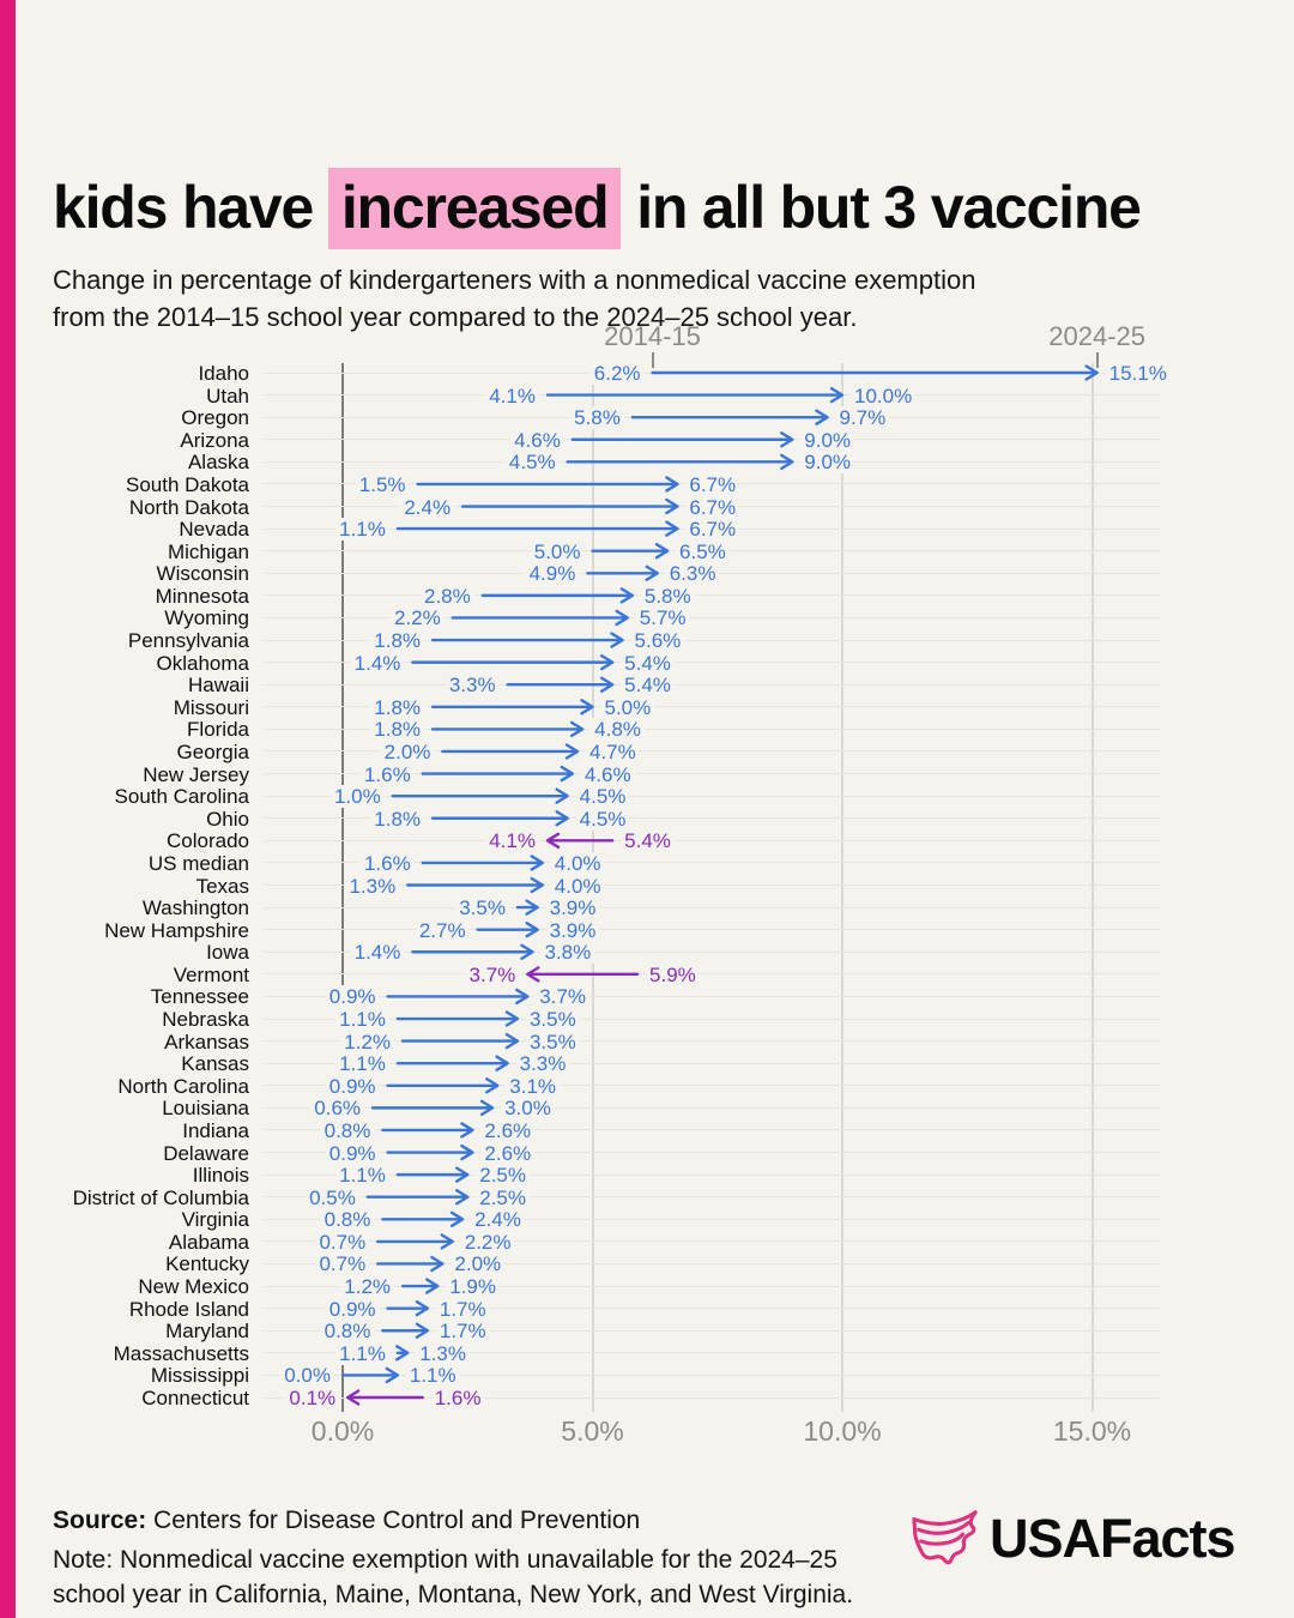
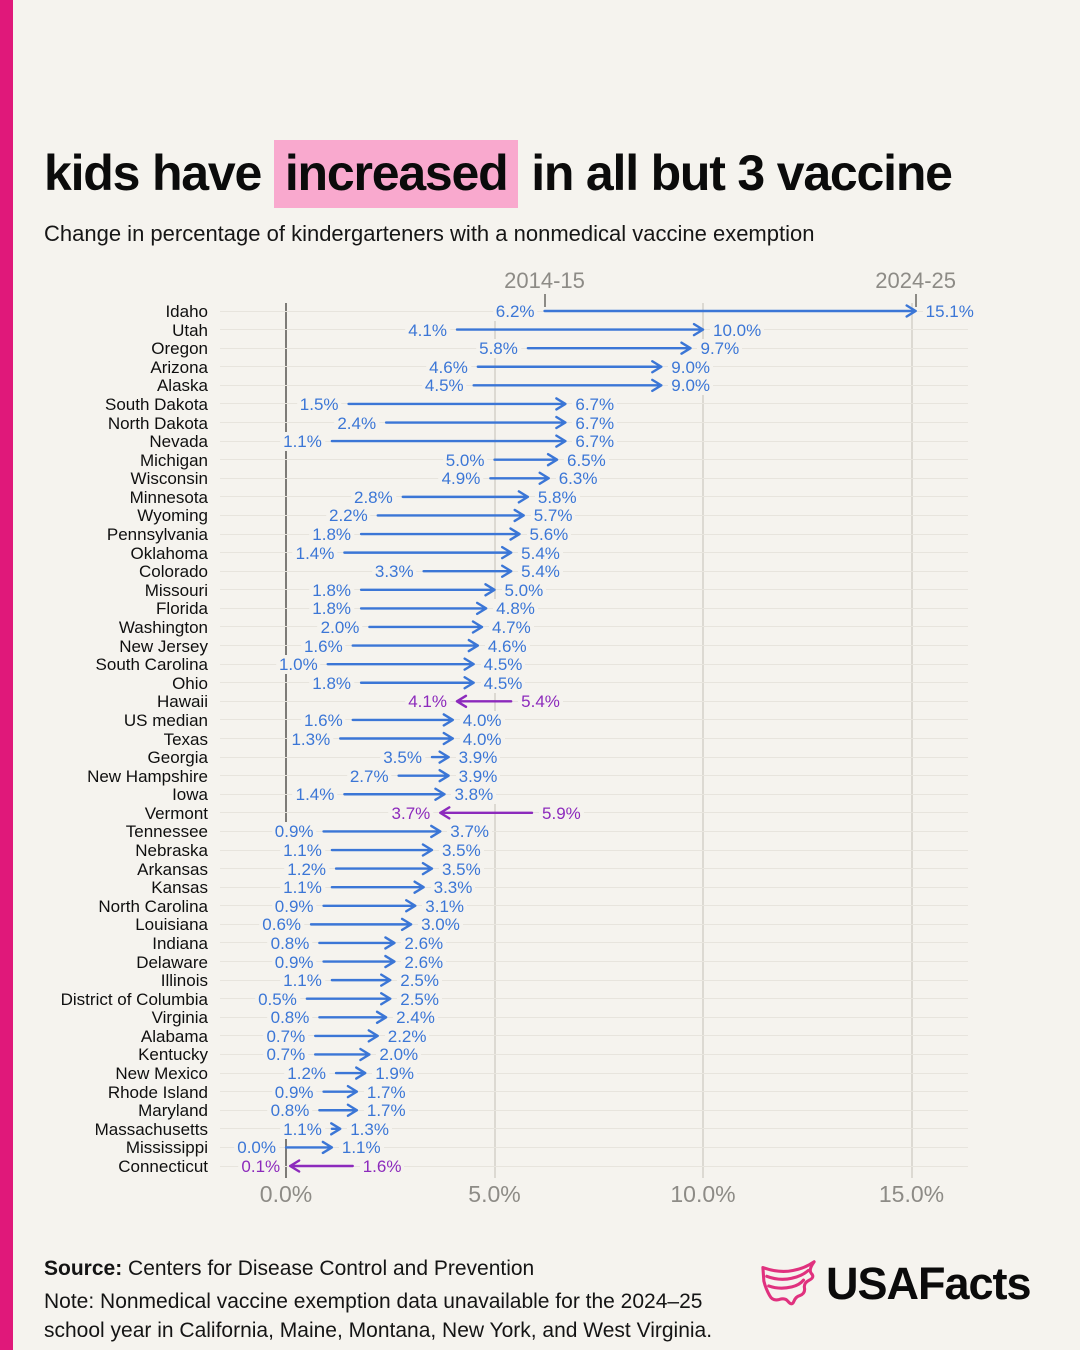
  kids have increased in all but 3 vaccine
  Change in percentage of kindergarteners with a nonmedical vaccine exemption
- from the 2014–15 school year compared to the 2024–25 school year.
  0.0%
  5.0%
  10.0%
  15.0%
  2014-15
  2024-25
  Idaho
  6.2%
  15.1%
  Utah
  4.1%
  10.0%
  Oregon
  5.8%
  9.7%
  Arizona
  4.6%
  9.0%
  Alaska
  4.5%
  9.0%
  South Dakota
  1.5%
  6.7%
  North Dakota
  2.4%
  6.7%
  Nevada
  1.1%
  6.7%
  Michigan
  5.0%
  6.5%
  Wisconsin
  4.9%
  6.3%
  Minnesota
  2.8%
  5.8%
  Wyoming
  2.2%
  5.7%
  Pennsylvania
  1.8%
  5.6%
  Oklahoma
  1.4%
  5.4%
- Hawaii
+ Colorado
  3.3%
  5.4%
  Missouri
  1.8%
  5.0%
  Florida
  1.8%
  4.8%
- Georgia
+ Washington
  2.0%
  4.7%
  New Jersey
  1.6%
  4.6%
  South Carolina
  1.0%
  4.5%
  Ohio
  1.8%
  4.5%
- Colorado
+ Hawaii
  5.4%
  4.1%
  US median
  1.6%
  4.0%
  Texas
  1.3%
  4.0%
- Washington
+ Georgia
  3.5%
  3.9%
  New Hampshire
  2.7%
  3.9%
  Iowa
  1.4%
  3.8%
  Vermont
  5.9%
  3.7%
  Tennessee
  0.9%
  3.7%
  Nebraska
  1.1%
  3.5%
  Arkansas
  1.2%
  3.5%
  Kansas
  1.1%
  3.3%
  North Carolina
  0.9%
  3.1%
  Louisiana
  0.6%
  3.0%
  Indiana
  0.8%
  2.6%
  Delaware
  0.9%
  2.6%
  Illinois
  1.1%
  2.5%
  District of Columbia
  0.5%
  2.5%
  Virginia
  0.8%
  2.4%
  Alabama
  0.7%
  2.2%
  Kentucky
  0.7%
  2.0%
  New Mexico
  1.2%
  1.9%
  Rhode Island
  0.9%
  1.7%
  Maryland
  0.8%
  1.7%
  Massachusetts
  1.1%
  1.3%
  Mississippi
  0.0%
  1.1%
  Connecticut
  1.6%
  0.1%
  Source: Centers for Disease Control and Prevention
- Note: Nonmedical vaccine exemption with unavailable for the 2024–25
+ Note: Nonmedical vaccine exemption data unavailable for the 2024–25
  school year in California, Maine, Montana, New York, and West Virginia.
  USAFacts
